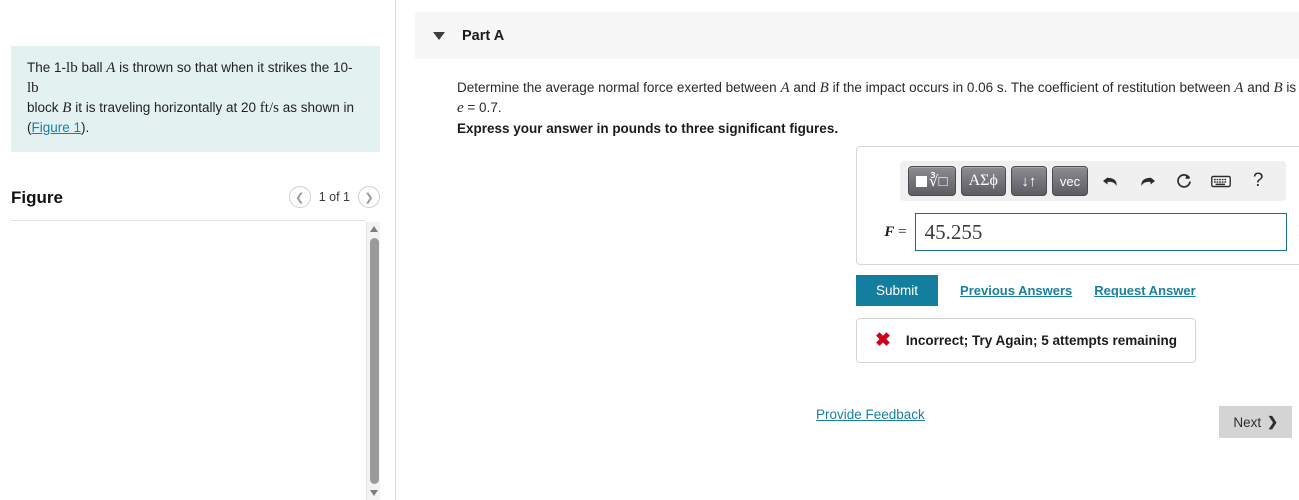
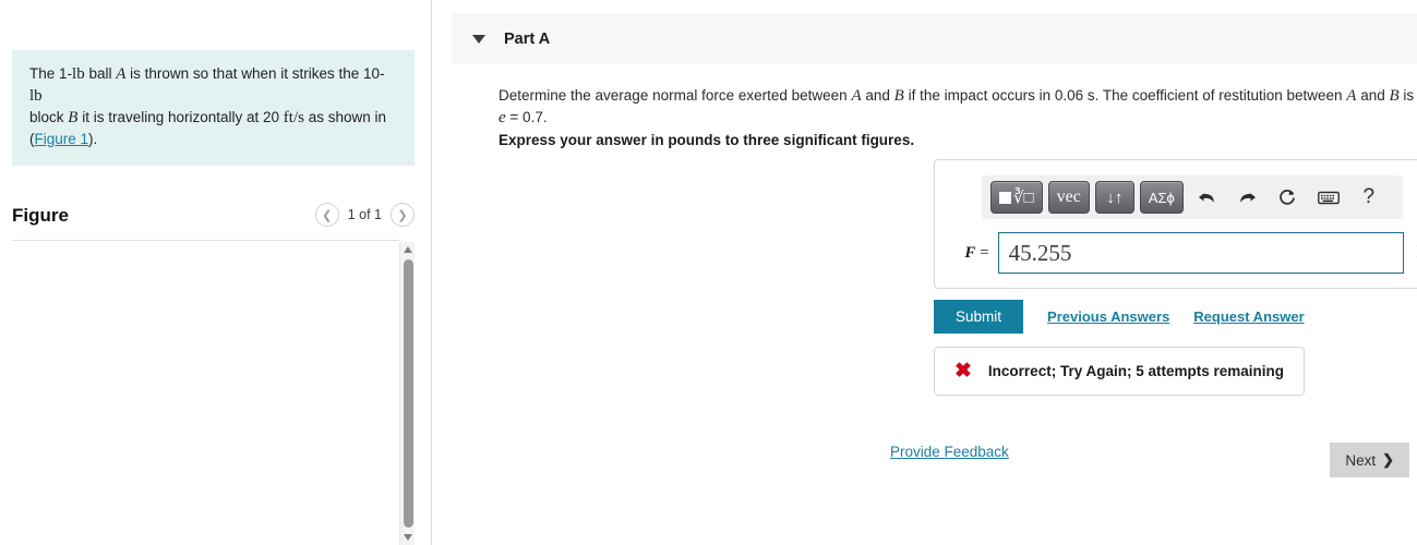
  The 1-lb ball A is thrown so that when it strikes the 10-lb
  block B it is traveling horizontally at 20 ft/s as shown in
  (Figure 1).
  Figure
  ❮
  1 of 1
  ❯
  Part A
  Determine the average normal force exerted between A and B if the impact occurs in 0.06 s. The coefficient of restitution between A and B is
  e = 0.7.
  Express your answer in pounds to three significant figures.
  ∛□
- ΑΣϕ
+ vec
  ↓↑
- vec
+ ΑΣϕ
  ?
  F =
  45.255
  Submit
  Previous Answers
  Request Answer
  ✖
  Incorrect; Try Again; 5 attempts remaining
  Provide Feedback
  Next
  ❯
